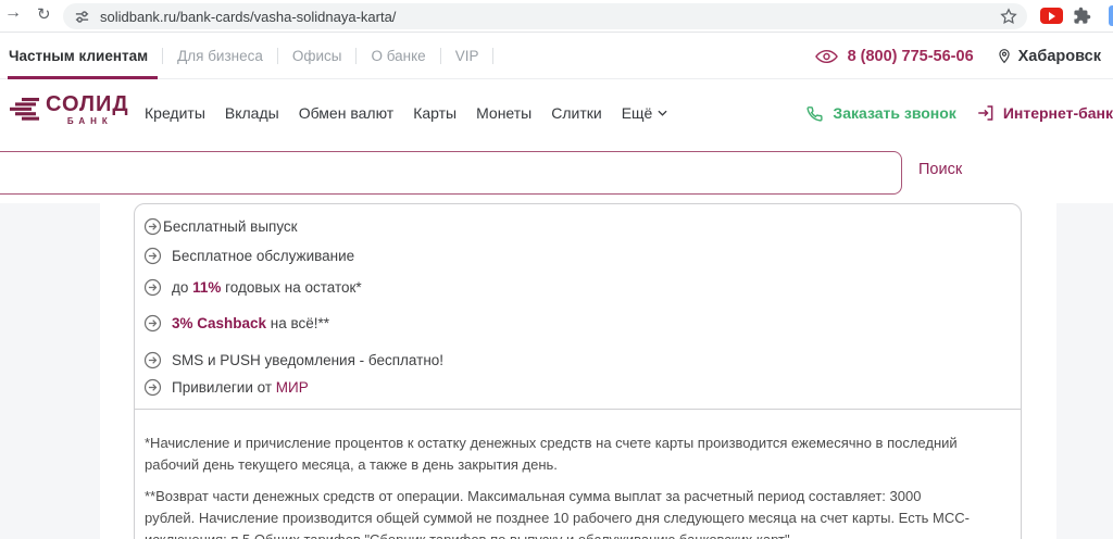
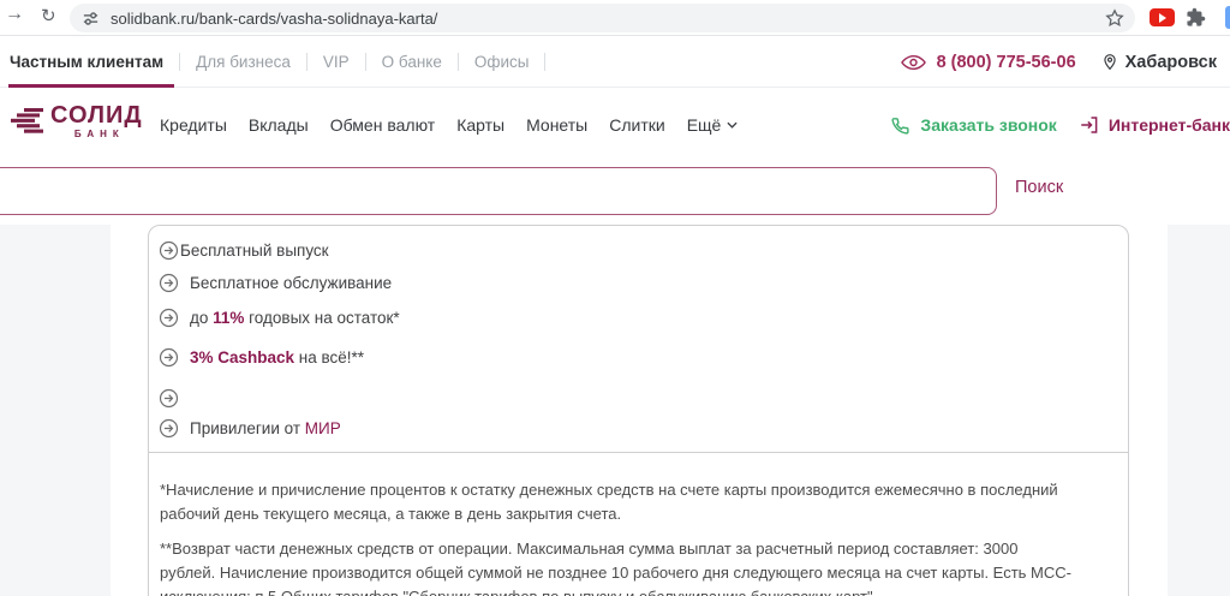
  →
  ↻
  solidbank.ru/bank-cards/vasha-solidnaya-karta/
  Частным клиентам
  Для бизнеса
- Офисы
+ VIP
  О банке
- VIP
+ Офисы
  8 (800) 775-56-06
  Хабаровск
  СОЛИД
  БАНК
  Кредиты
  Вклады
  Обмен валют
  Карты
  Монеты
  Слитки
  Ещё
  Заказать звонок
  Интернет-банк
  Поиск
  Бесплатный выпуск
  Бесплатное обслуживание
  до 11% годовых на остаток*
  3% Cashback на всё!**
- SMS и PUSH уведомления - бесплатно!
  Привилегии от МИР
- *Начисление и причисление процентов к остатку денежных средств на счете карты производится ежемесячно в последний рабочий день текущего месяца, а также в день закрытия день.
+ *Начисление и причисление процентов к остатку денежных средств на счете карты производится ежемесячно в последний рабочий день текущего месяца, а также в день закрытия счета.
  **Возврат части денежных средств от операции. Максимальная сумма выплат за расчетный период составляет: 3000 рублей. Начисление производится общей суммой не позднее 10 рабочего дня следующего месяца на счет карты. Есть МСС-
